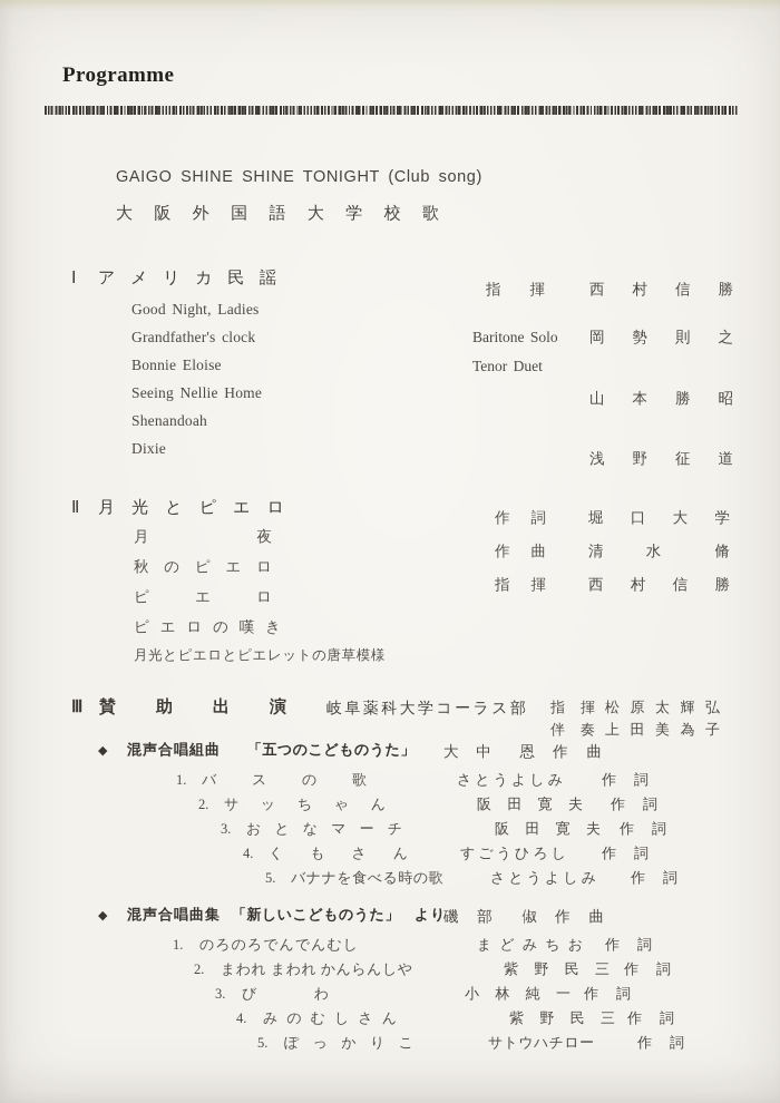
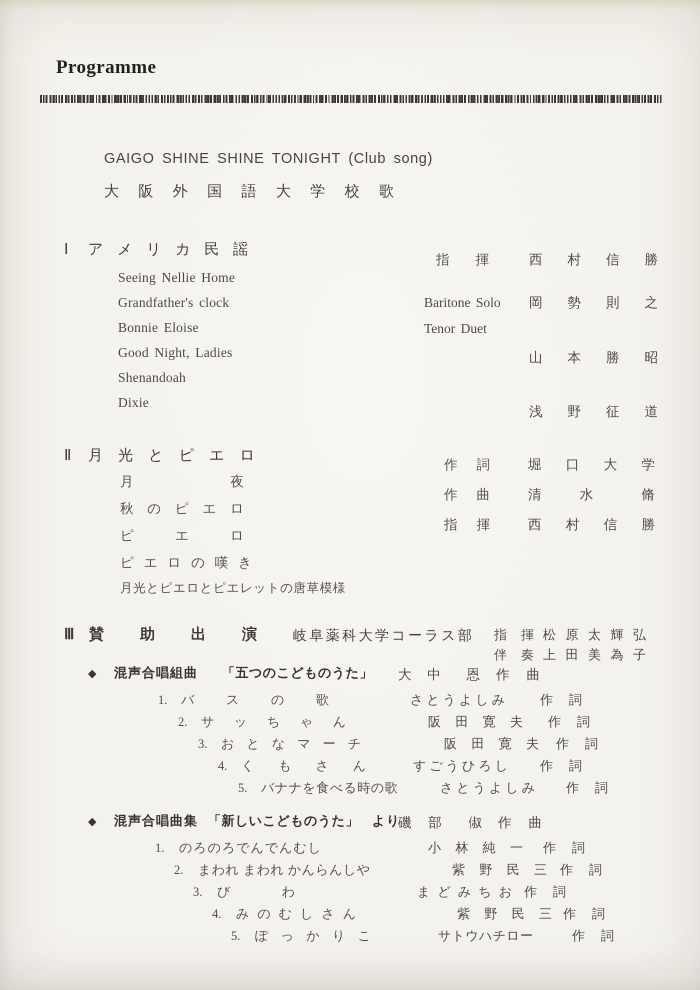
  Programme
  GAIGO SHINE SHINE TONIGHT (Club song)
  大 阪 外 国 語 大 学 校 歌
  Ⅰ
  ア メ リ カ 民 謡
  指 揮
  西 村 信 勝
- Good Night, Ladies
+ Seeing Nellie Home
  Grandfather's clock
  Bonnie Eloise
- Seeing Nellie Home
+ Good Night, Ladies
  Shenandoah
  Dixie
  Baritone Solo
  岡 勢 則 之
  Tenor Duet
  山 本 勝 昭
  浅 野 征 道
  Ⅱ
  月 光 と ピ エ ロ
  月 夜
  秋 の ピ エ ロ
  ピ エ ロ
  ピ エ ロ の 嘆 き
  月光とピエロとピエレットの唐草模様
  作 詞
  堀 口 大 学
  作 曲
  清 水 脩
  指 揮
  西 村 信 勝
  Ⅲ
  賛 助 出 演
  岐阜薬科大学コーラス部
  指 揮
  松 原 太 輝 弘
  伴 奏
  上 田 美 為 子
  ◆
  混声合唱組曲
  「五つのこどものうた」
  大 中 恩
  作 曲
  1.
  バ ス の 歌
  さとうよしみ
  作 詞
  2.
  サ ッ ち ゃ ん
  阪 田 寛 夫
  作 詞
  3.
  お と な マ ー チ
  阪 田 寛 夫
  作 詞
  4.
  く も さ ん
  すごうひろし
  作 詞
  5.
  バナナを食べる時の歌
  さとうよしみ
  作 詞
  ◆
  混声合唱曲集
  「新しいこどものうた」
  より
  磯 部 俶
  作 曲
  1.
  のろのろでんでんむし
- まどみちお
+ 小 林 純 一
  作 詞
  2.
  まわれ まわれ かんらんしや
  紫 野 民 三
  作 詞
  3.
  び わ
- 小 林 純 一
+ まどみちお
  作 詞
  4.
  み の む し さ ん
  紫 野 民 三
  作 詞
  5.
  ぽ っ か り こ
  サトウハチロー
  作 詞
